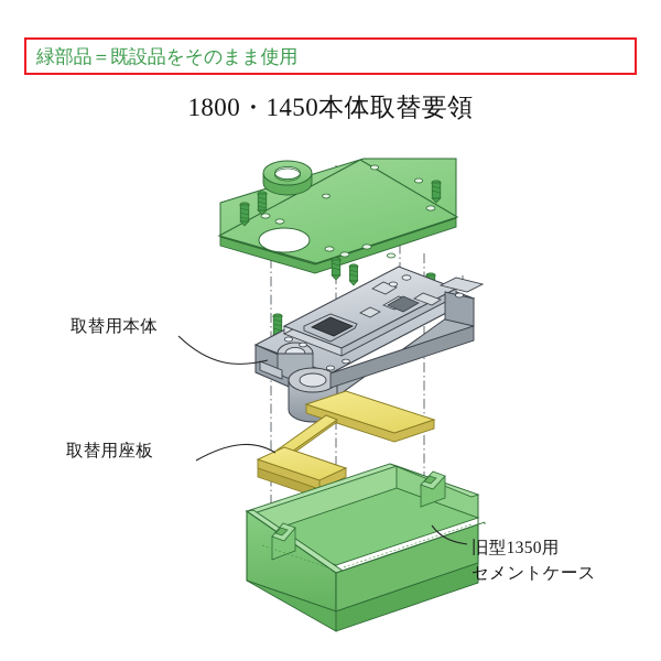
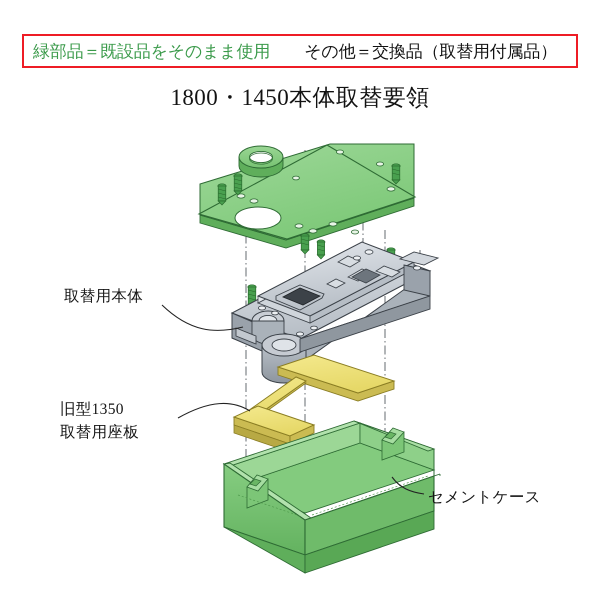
  緑部品＝既設品をそのまま使用
+ その他＝交換品（取替用付属品）
  1800・1450本体取替要領
  取替用本体
+ 旧型1350
  取替用座板
- 旧型1350用
  セメントケース
